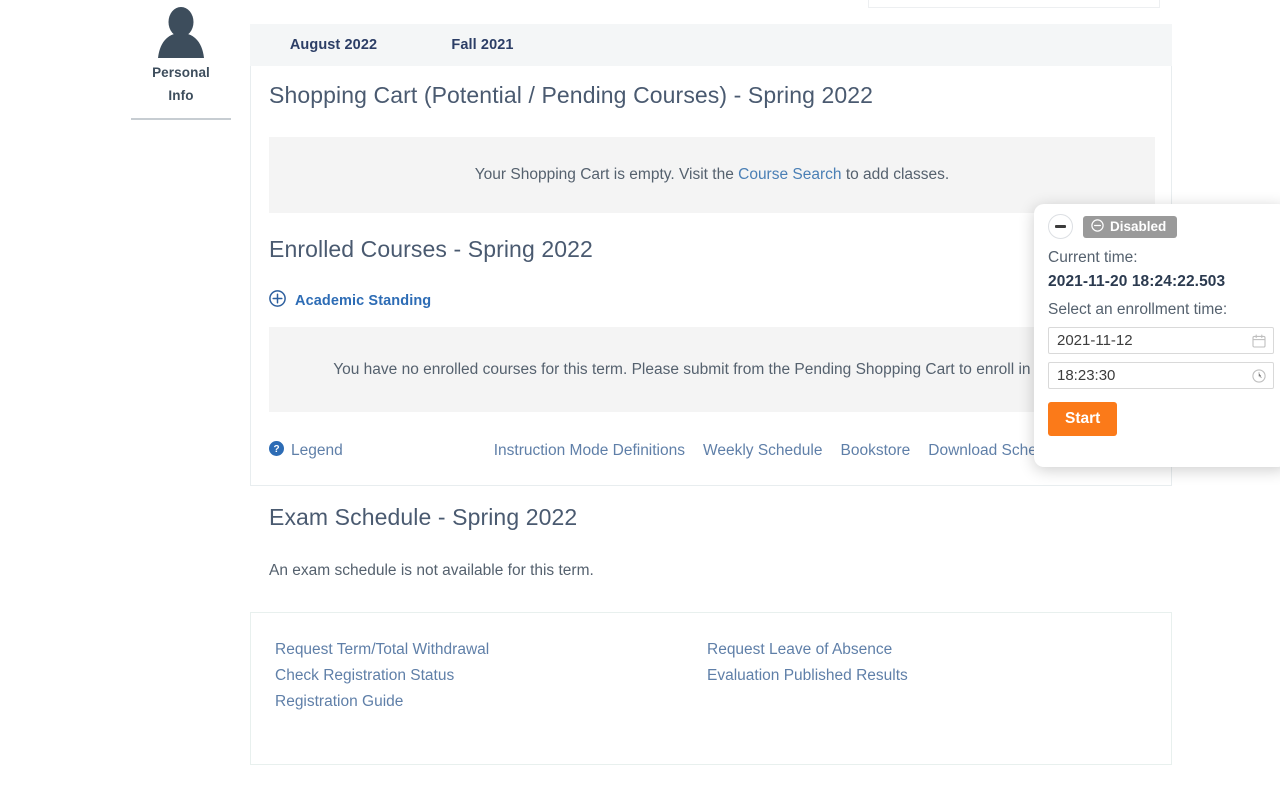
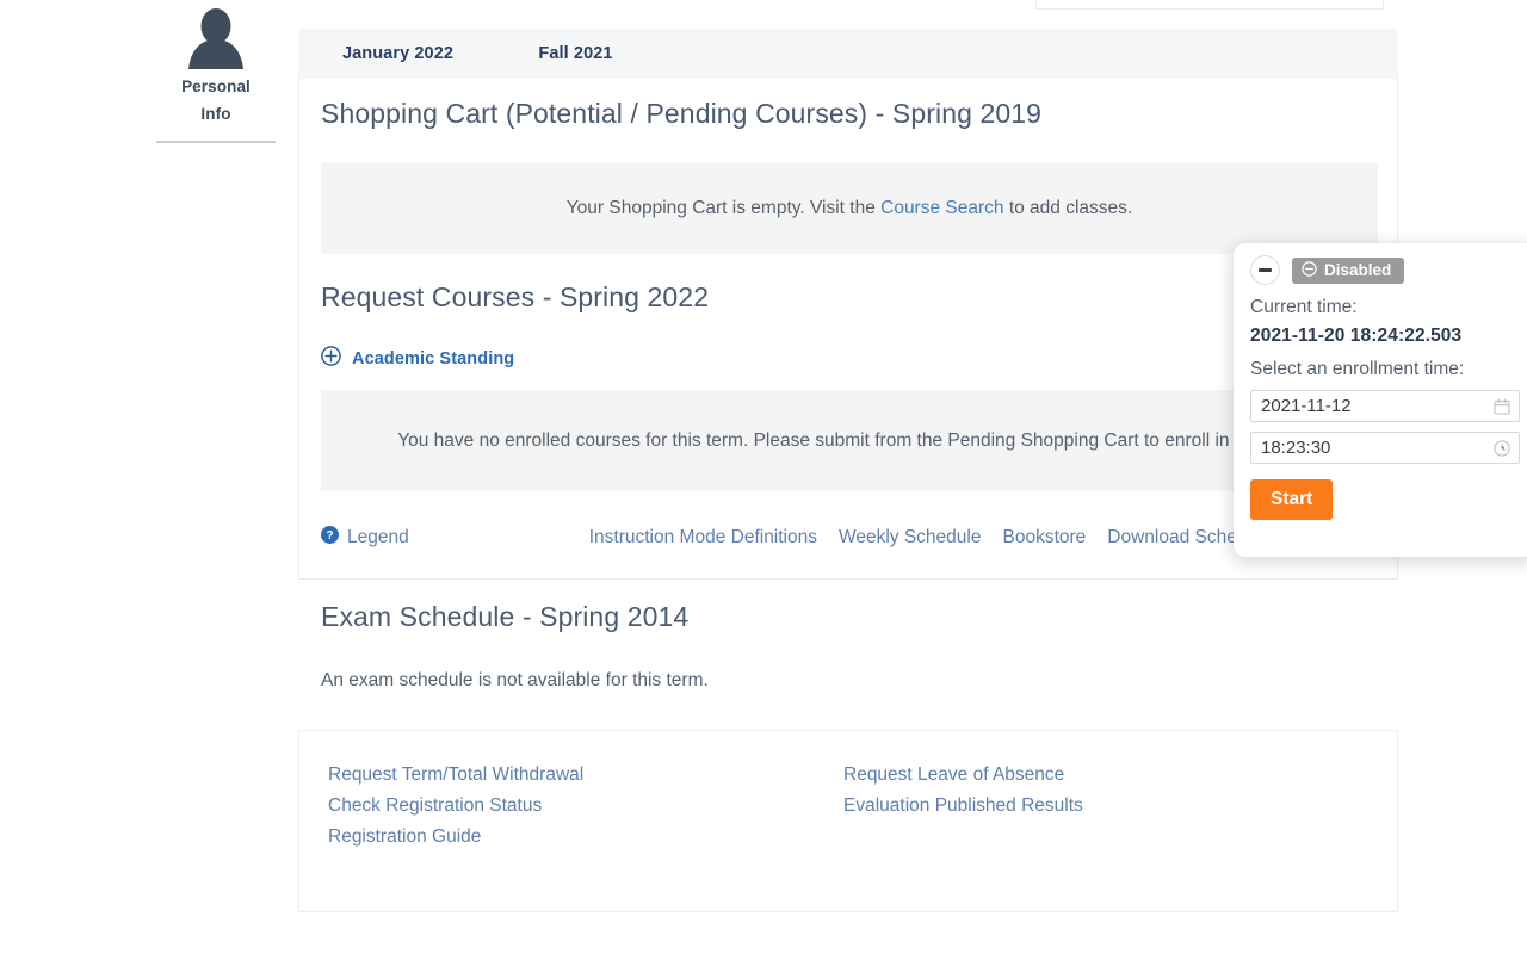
  Personal
  Info
- August 2022
+ January 2022
  Fall 2021
- Shopping Cart (Potential / Pending Courses) - Spring 2022
+ Shopping Cart (Potential / Pending Courses) - Spring 2019
  Your Shopping Cart is empty. Visit the Course Search to add classes.
- Enrolled Courses - Spring 2022
+ Request Courses - Spring 2022
  Academic Standing
  You have no enrolled courses for this term. Please submit from the Pending Shopping Cart to enroll in
  ?
  Legend
  Instruction Mode Definitions
  Weekly Schedule
  Bookstore
  Download Sche
- Exam Schedule - Spring 2022
+ Exam Schedule - Spring 2014
  An exam schedule is not available for this term.
  Request Term/Total Withdrawal
  Check Registration Status
  Registration Guide
  Request Leave of Absence
  Evaluation Published Results
  Disabled
  Current time:
  2021-11-20 18:24:22.503
  Select an enrollment time:
  2021-11-12
  18:23:30
  Start
